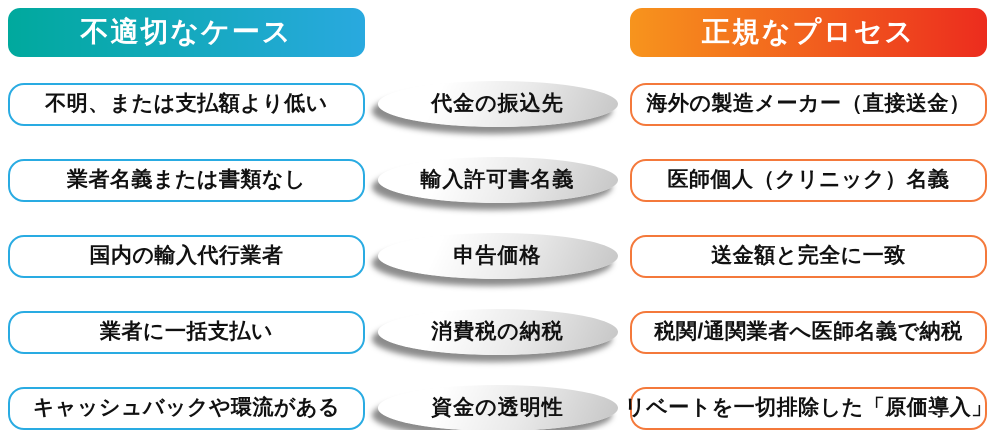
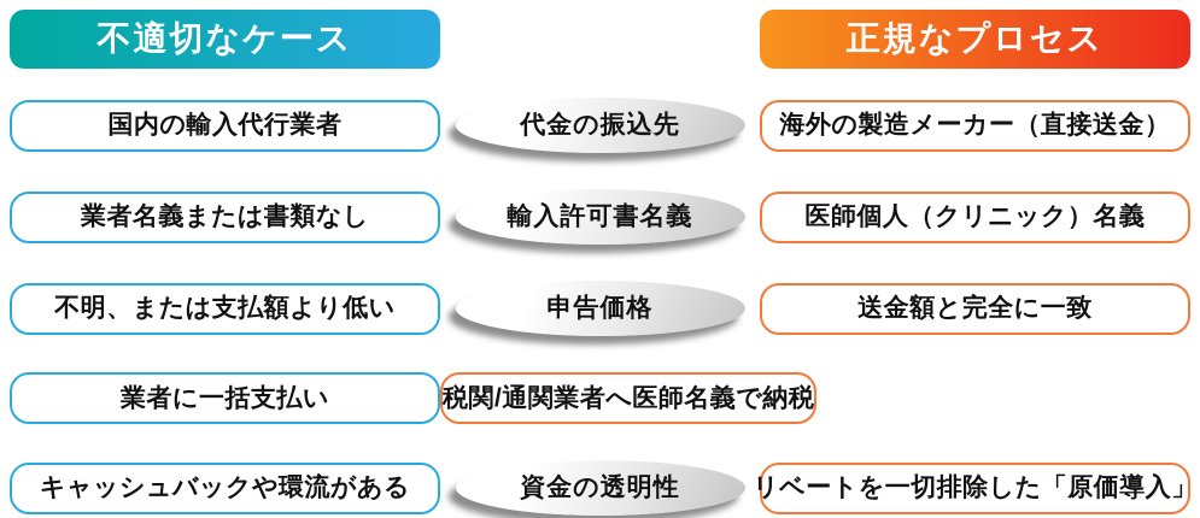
  不適切なケース
  正規なプロセス
- 不明、または支払額より低い
+ 国内の輸入代行業者
  代金の振込先
  海外の製造メーカー（直接送金）
  業者名義または書類なし
  輸入許可書名義
  医師個人（クリニック）名義
- 国内の輸入代行業者
+ 不明、または支払額より低い
  申告価格
  送金額と完全に一致
  業者に一括支払い
- 消費税の納税
  税関/通関業者へ医師名義で納税
  キャッシュバックや環流がある
  資金の透明性
  リベートを一切排除した「原価導入」
